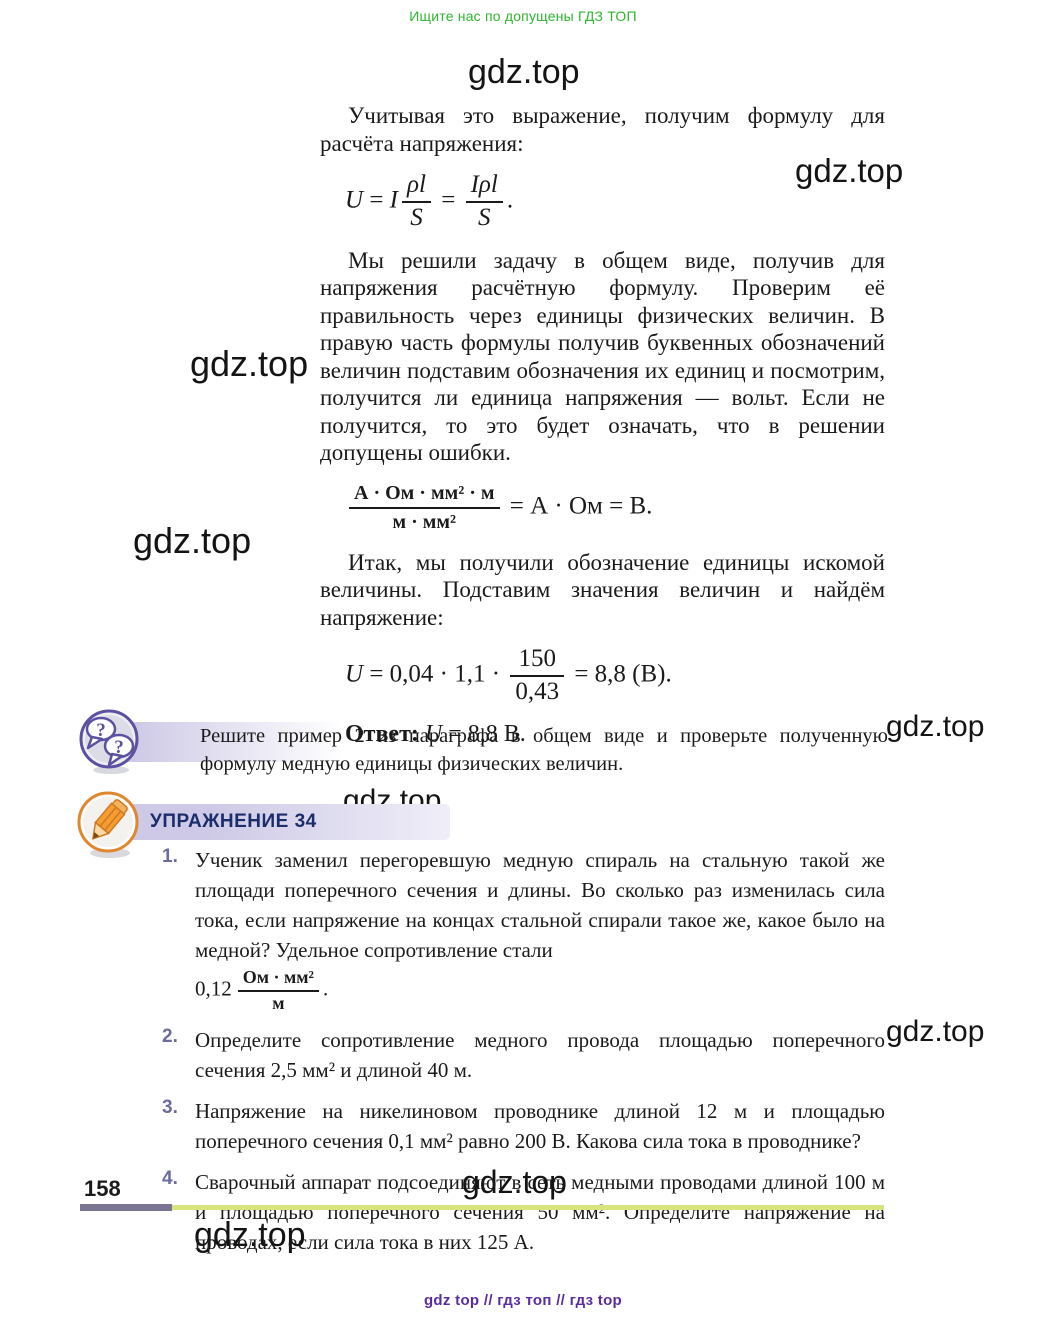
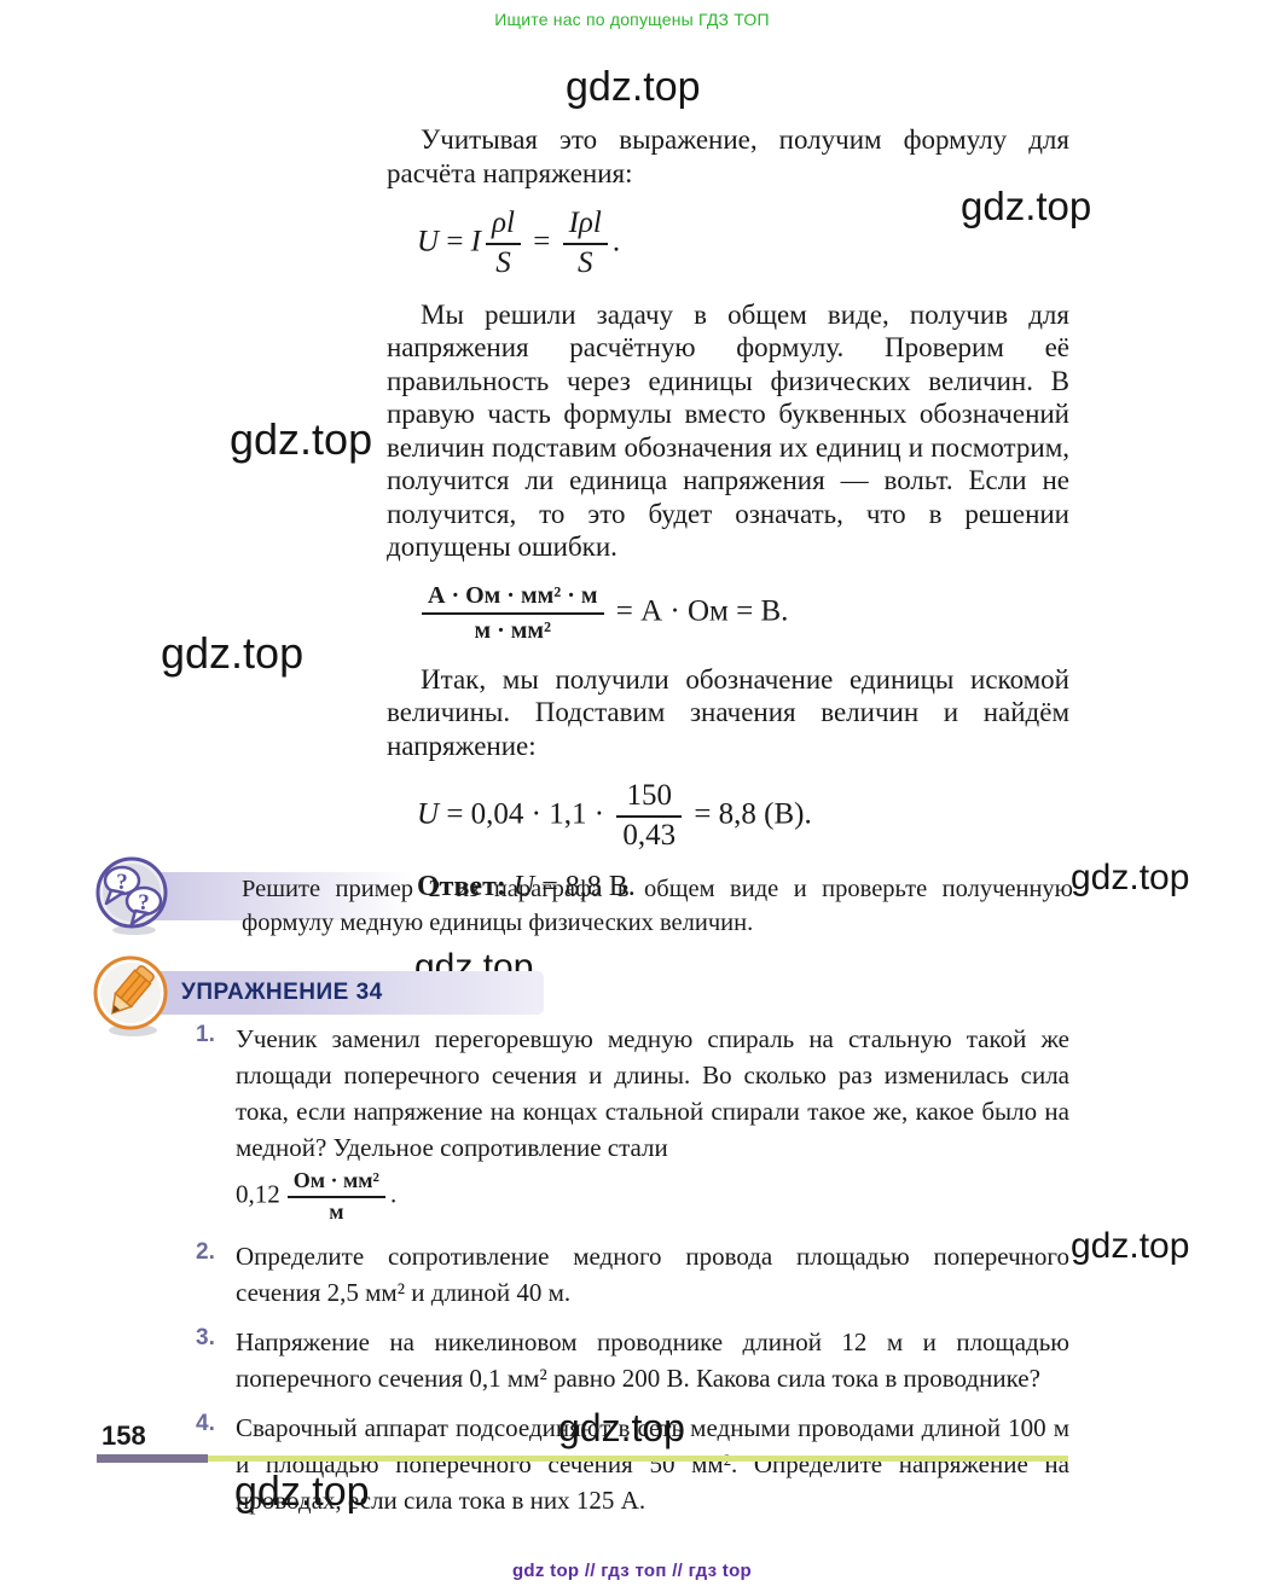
  Ищите нас по допущены ГДЗ ТОП
  gdz.top
  gdz.top
  gdz.top
  gdz.top
  gdz.top
  gdz.top
  gdz.top
  gdz.top
  gdz.top
  Учитывая это выражение, получим формулу для расчёта напряжения:
  U = I
  ρl
  S
  =
  Iρl
  S
  .
- Мы решили задачу в общем виде, получив для напряжения расчётную формулу. Проверим её правильность через единицы физических величин. В правую часть формулы получив буквенных обозначений величин подставим обозначения их единиц и посмотрим, получится ли единица напряжения — вольт. Если не получится, то это будет означать, что в решении допущены ошибки.
+ Мы решили задачу в общем виде, получив для напряжения расчётную формулу. Проверим её правильность через единицы физических величин. В правую часть формулы вместо буквенных обозначений величин подставим обозначения их единиц и посмотрим, получится ли единица напряжения — вольт. Если не получится, то это будет означать, что в решении допущены ошибки.
  А · Ом · мм² · м
  м · мм²
  = А · Ом = В.
  Итак, мы получили обозначение единицы искомой величины. Подставим значения величин и найдём напряжение:
  U = 0,04 · 1,1 ·
  150
  0,43
  = 8,8 (В).
  твет: U = 8,8 В.
  ?
  ?
  Решите пример 2 из параграфа в общем виде и проверьте полученную формулу медную единицы физических величин.
  УПРАЖНЕНИЕ 34
  1.
  Ученик заменил перегоревшую медную спираль на стальную такой же площади поперечного сечения и длины. Во сколько раз изменилась сила тока, если напряжение на концах стальной спирали такое же, какое было на медной? Удельное сопротивление стали
  0,12
  Ом · мм²
  м
  .
  2.
  Определите сопротивление медного провода площадью поперечного сечения 2,5 мм² и длиной 40 м.
  3.
  Напряжение на никелиновом проводнике длиной 12 м и площадью поперечного сечения 0,1 мм² равно 200 В. Какова сила тока в проводнике?
  4.
  Сварочный аппарат подсоединяют в сеть медными проводами длиной 100 м и площадью поперечного сечения 50 мм². Определите напряжение на проводах, если сила тока в них 125 А.
  158
  gdz top // гдз топ // гдз top
